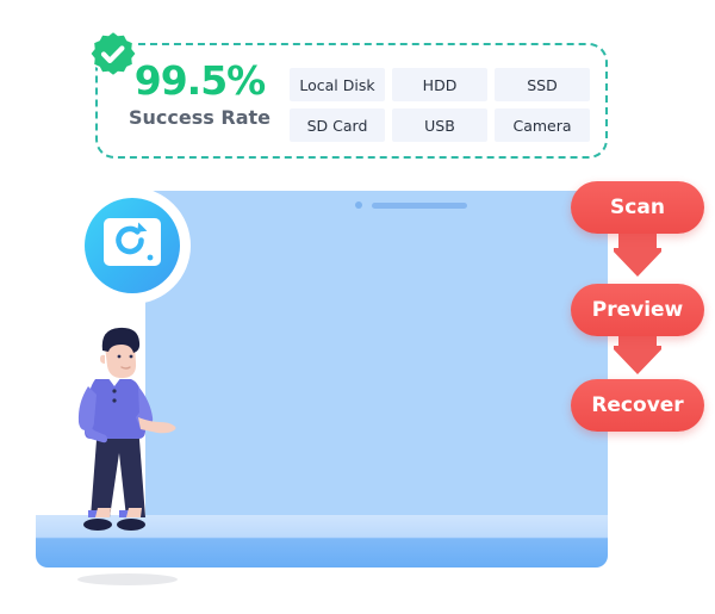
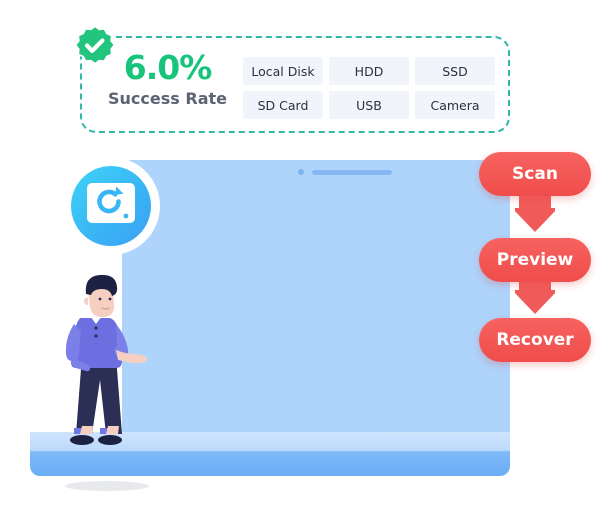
- 99.5%
+ 6.0%
  Success Rate
  Local Disk
  HDD
  SSD
  SD Card
  USB
  Camera
  Scan
  Preview
  Recover
